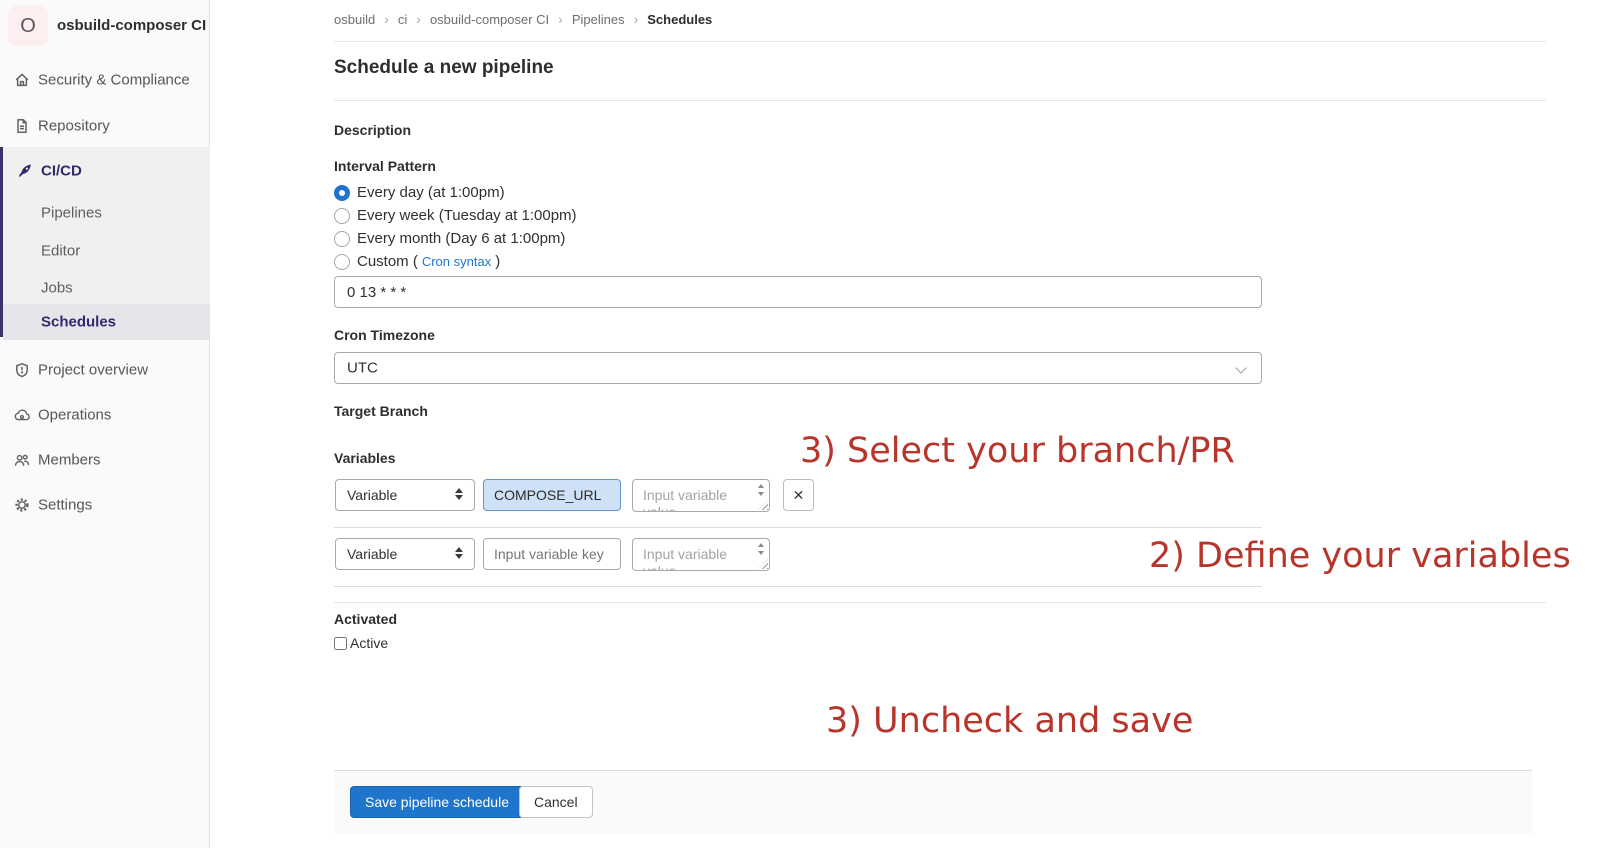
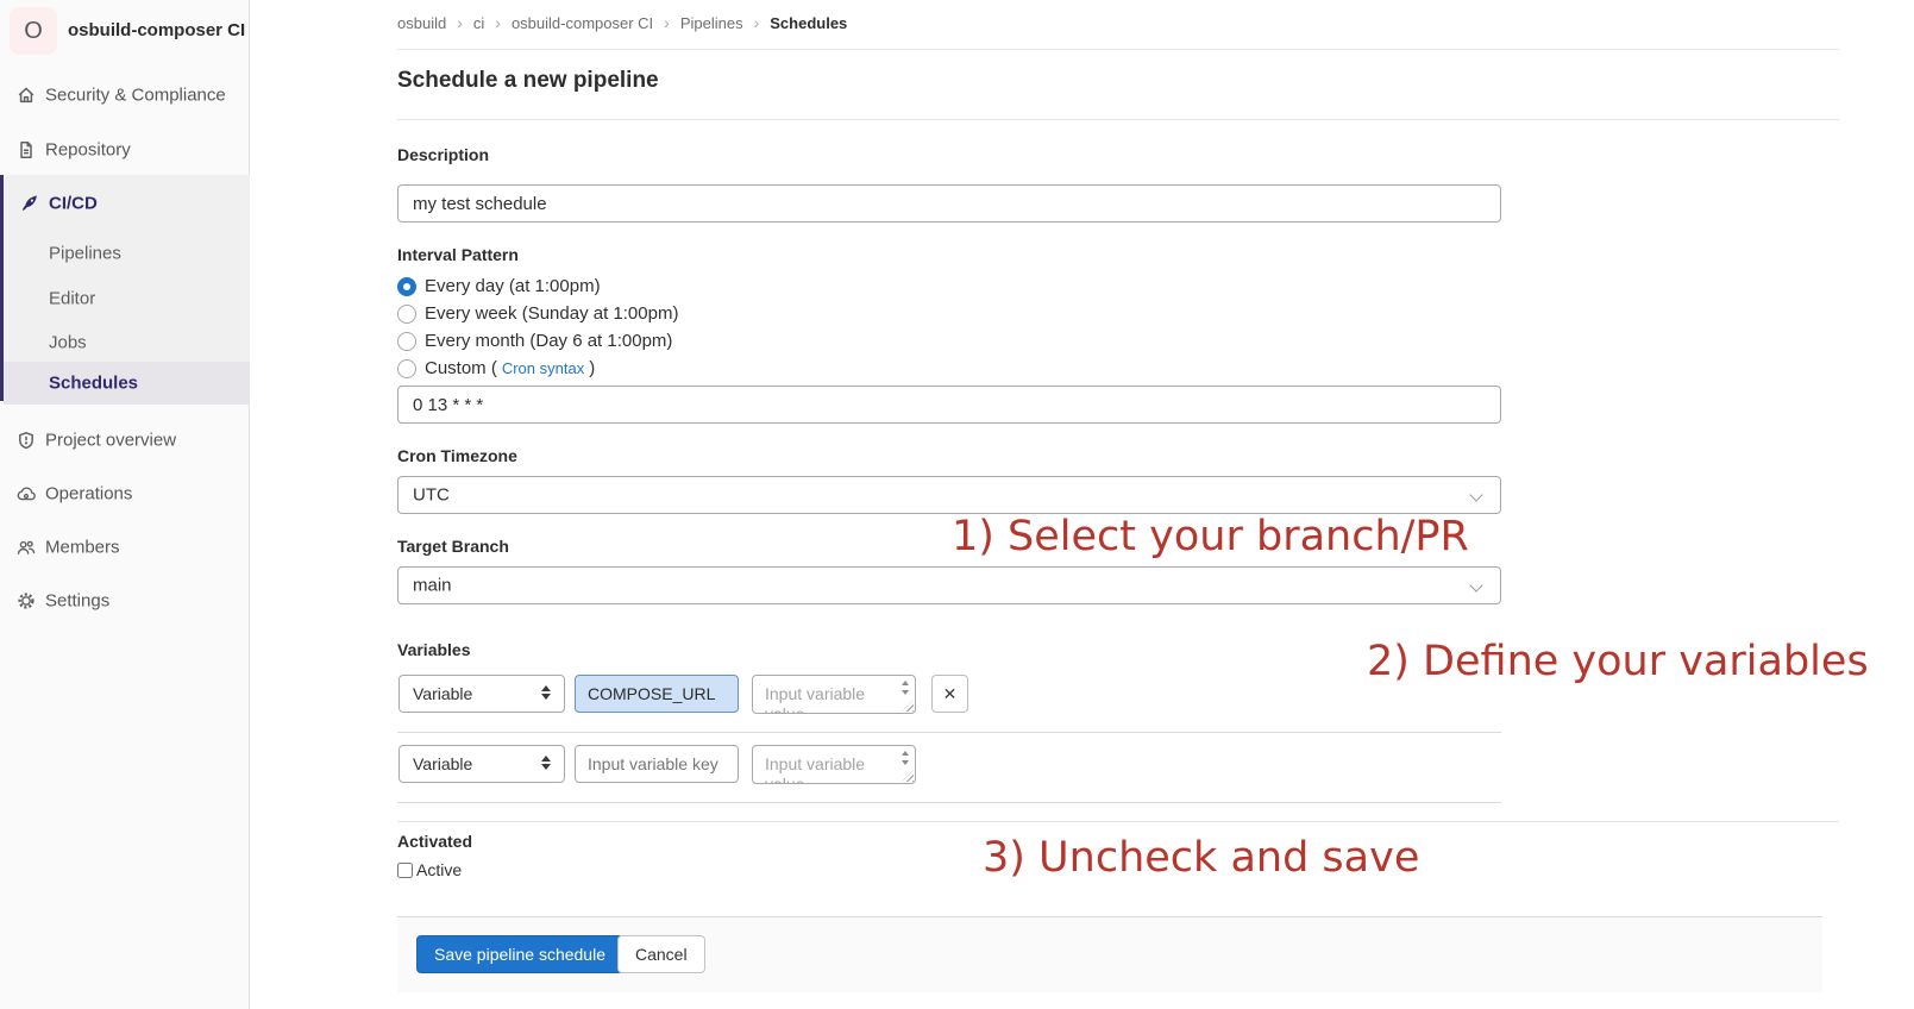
  O
  osbuild-composer CI
  Security & Compliance
  Repository
  CI/CD
  Pipelines
  Editor
  Jobs
  Schedules
  Project overview
  Operations
  Members
  Settings
  osbuild
  ›
  ci
  ›
  osbuild-composer CI
  ›
  Pipelines
  ›
  Schedules
  Schedule a new pipeline
  Description
+ my test schedule
  Interval Pattern
  Every day (at 1:00pm)
- Every week (Tuesday at 1:00pm)
+ Every week (Sunday at 1:00pm)
  Every month (Day 6 at 1:00pm)
  Custom (
  Cron syntax
  )
  0 13 * * *
  Cron Timezone
  UTC
  Target Branch
+ main
  Variables
  Variable
  COMPOSE_URL
  Input variable
  ✕
  Variable
  Input variable key
  Input variable
  Activated
  Active
  Save pipeline schedule
  Cancel
- 3) Select your branch/PR
+ 1) Select your branch/PR
  2) Define your variables
  3) Uncheck and save
